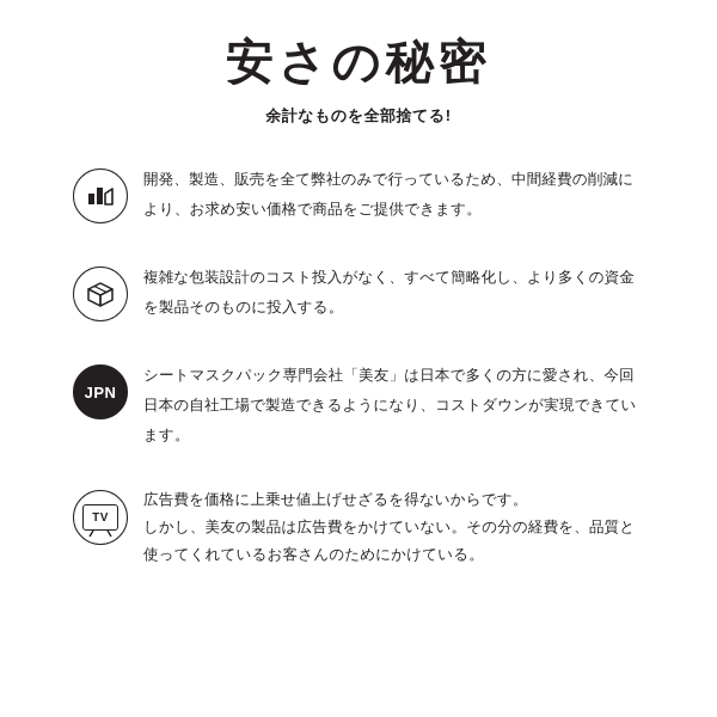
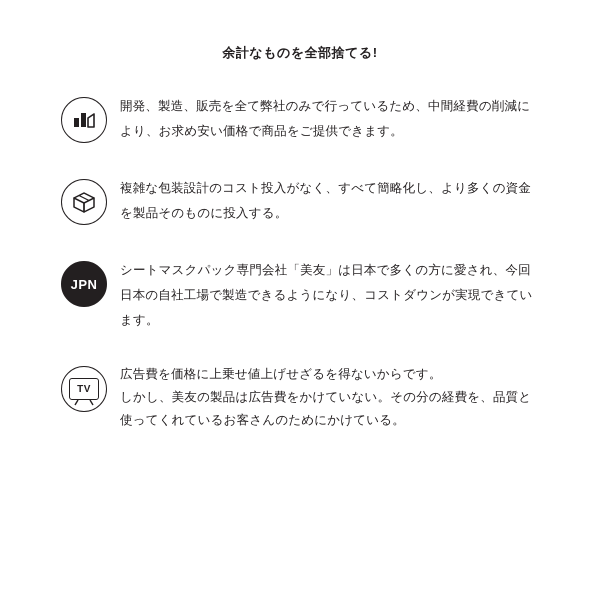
- 安さの秘密
  余計なものを全部捨てる!
  開発、製造、販売を全て弊社のみで行っているため、中間経費の削減により、お求め安い価格で商品をご提供できます。
  複雑な包装設計のコスト投入がなく、すべて簡略化し、より多くの資金を製品そのものに投入する。
  JPN
  シートマスクパック専門会社「美友」は日本で多くの方に愛され、今回日本の自社工場で製造できるようになり、コストダウンが実現できています。
  TV
  広告費を価格に上乗せ値上げせざるを得ないからです。
  しかし、美友の製品は広告費をかけていない。その分の経費を、品質と使ってくれているお客さんのためにかけている。
